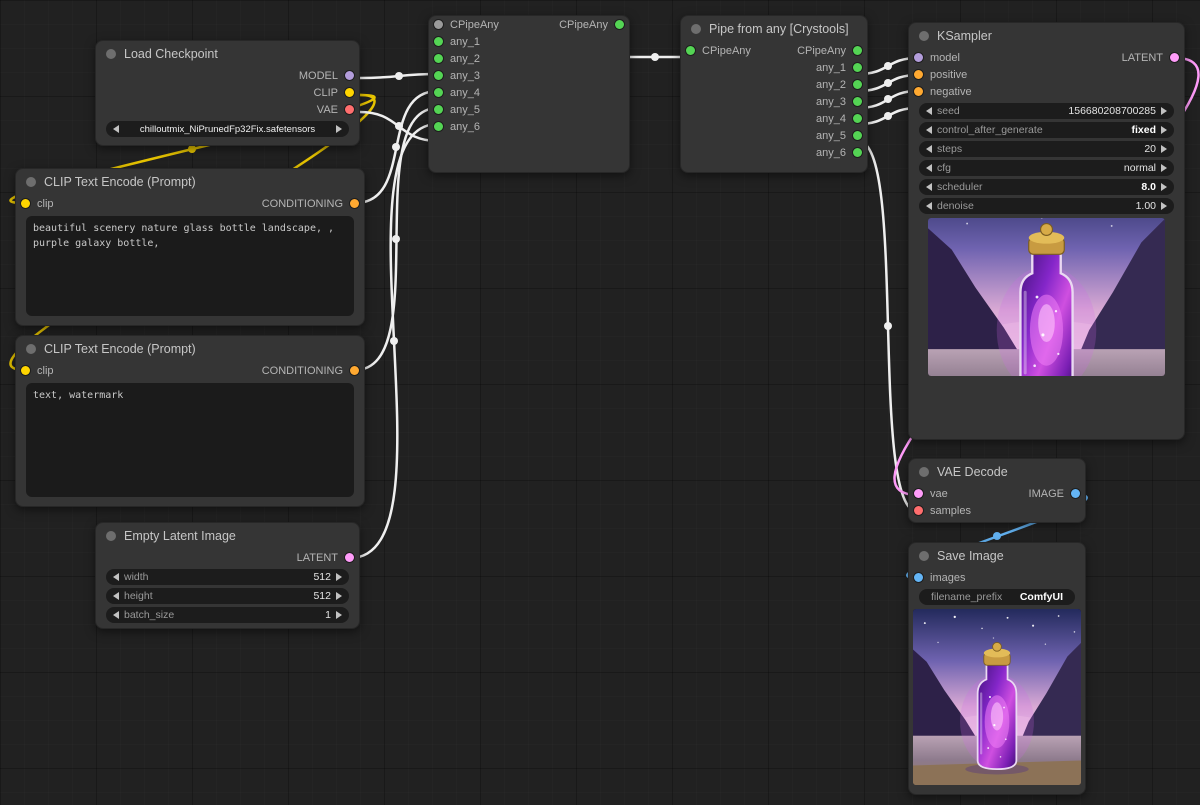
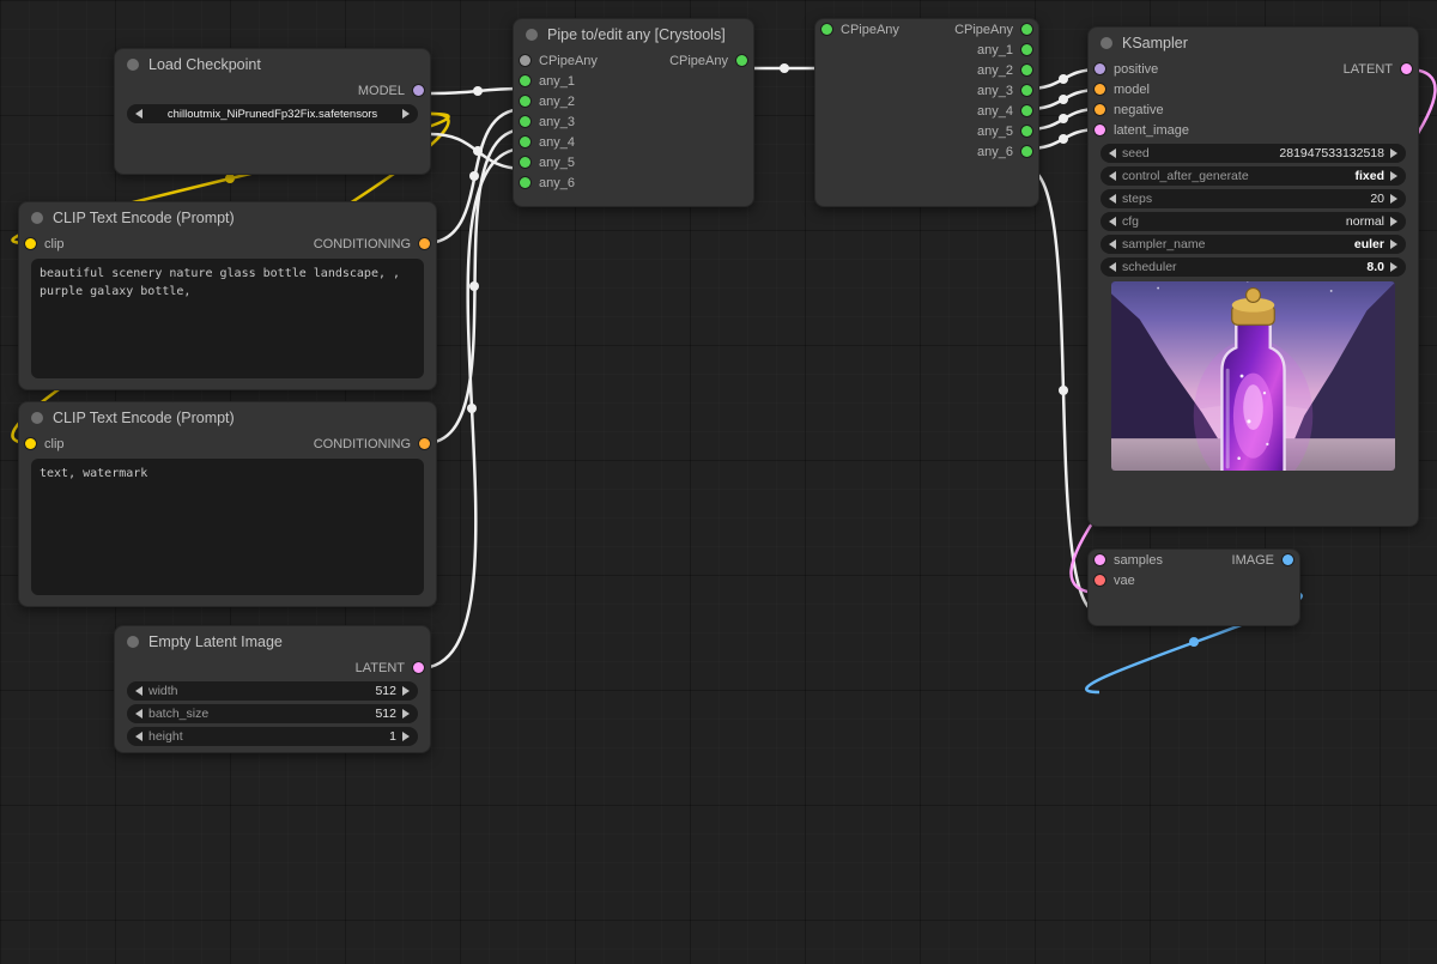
  Load Checkpoint
  MODEL
- CLIP
- VAE
  chilloutmix_NiPrunedFp32Fix.safetensors
  CLIP Text Encode (Prompt)
  clip
  CONDITIONING
  CLIP Text Encode (Prompt)
  clip
  CONDITIONING
  text, watermark
  Empty Latent Image
  LATENT
  width
  512
- height
+ batch_size
  512
- batch_size
+ height
  1
+ Pipe to/edit any [Crystools]
  CPipeAny
  CPipeAny
  any_1
  any_2
  any_3
  any_4
  any_5
  any_6
- Pipe from any [Crystools]
  CPipeAny
  CPipeAny
  any_1
  any_2
  any_3
  any_4
  any_5
  any_6
  KSampler
- model
+ positive
  LATENT
- positive
+ model
  negative
+ latent_image
  seed
- 156680208700285
+ 281947533132518
  control_after_generate
  fixed
  steps
  20
  cfg
  normal
+ sampler_name
+ euler
  scheduler
  8.0
- denoise
- 1.00
- VAE Decode
- vae
+ samples
  IMAGE
- samples
+ vae
- Save Image
- images
- filename_prefix
- ComfyUI
